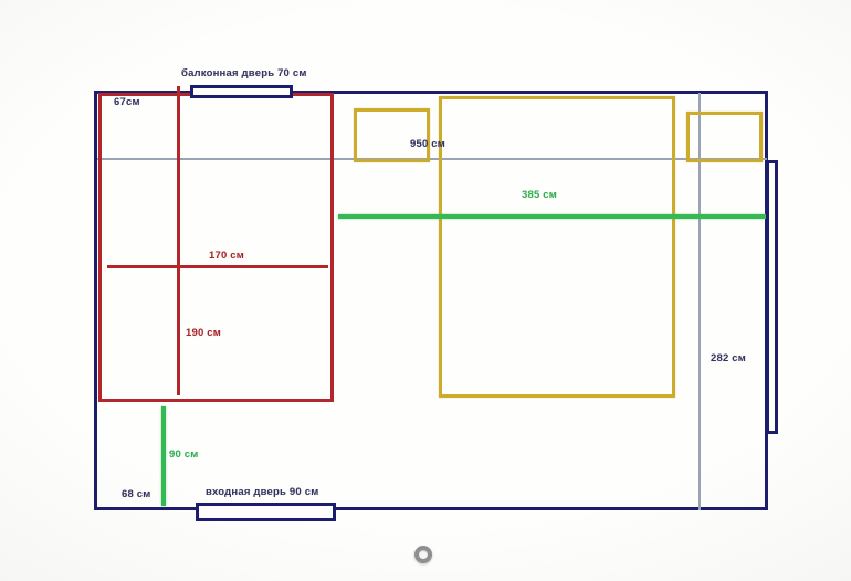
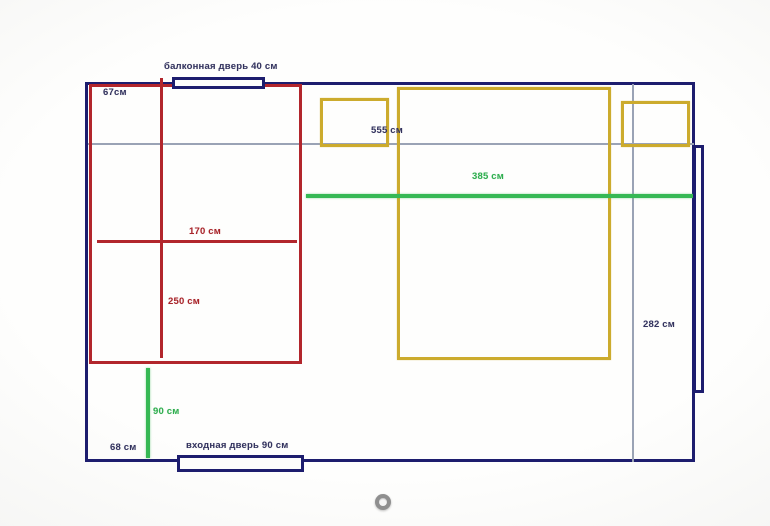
- балконная дверь 70 см
+ балконная дверь 40 см
  67см
- 950 см
+ 555 см
  385 см
  170 см
- 190 см
+ 250 см
  282 см
  90 см
  68 см
  входная дверь 90 см
